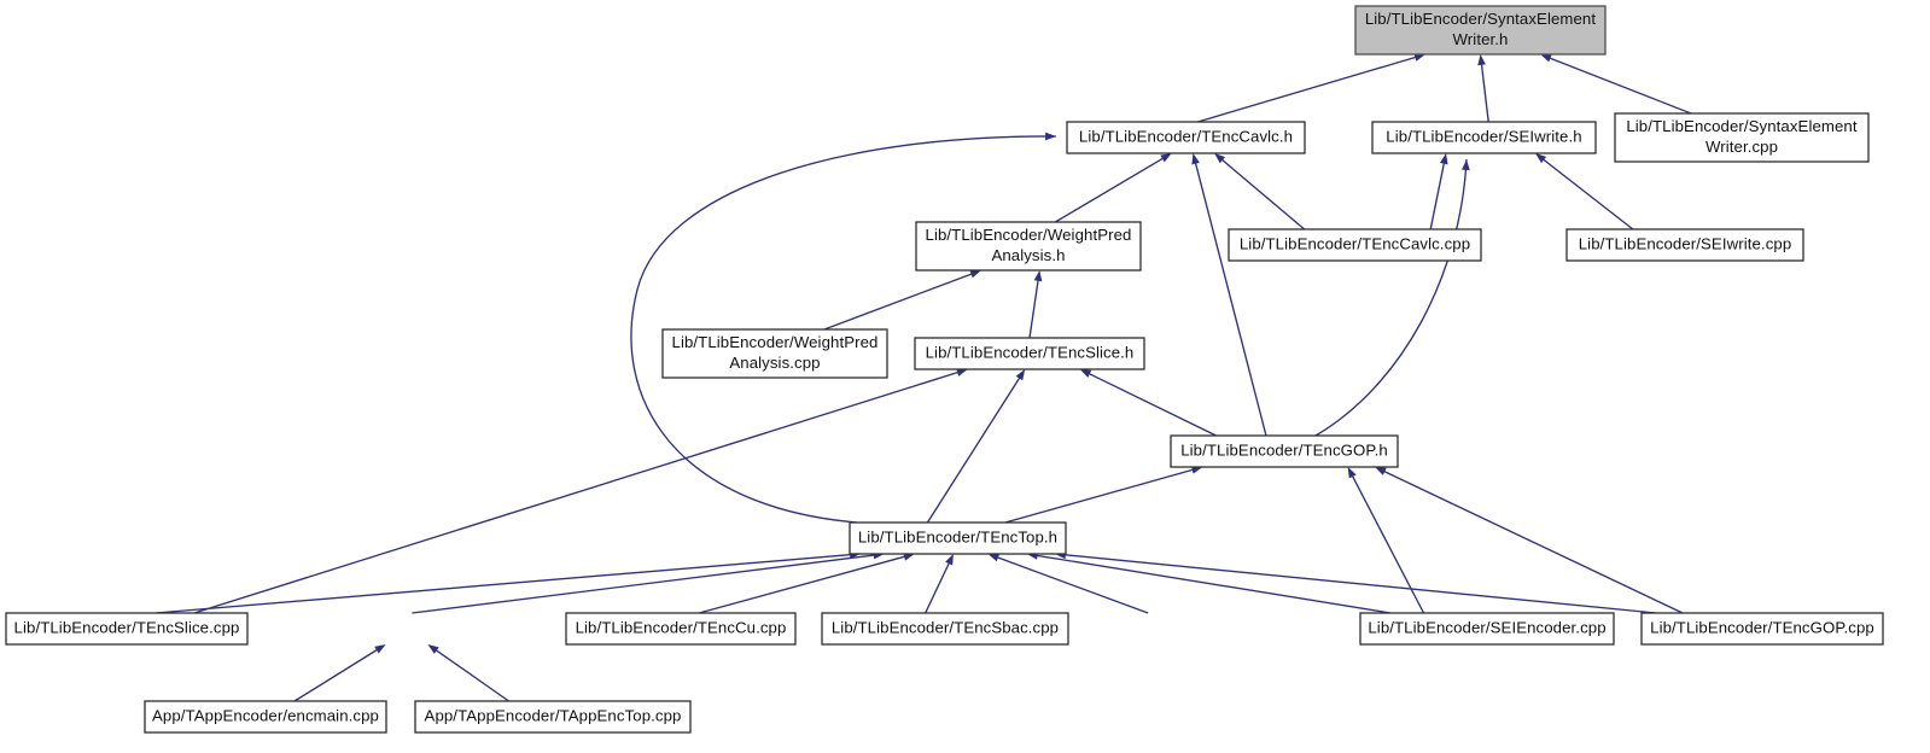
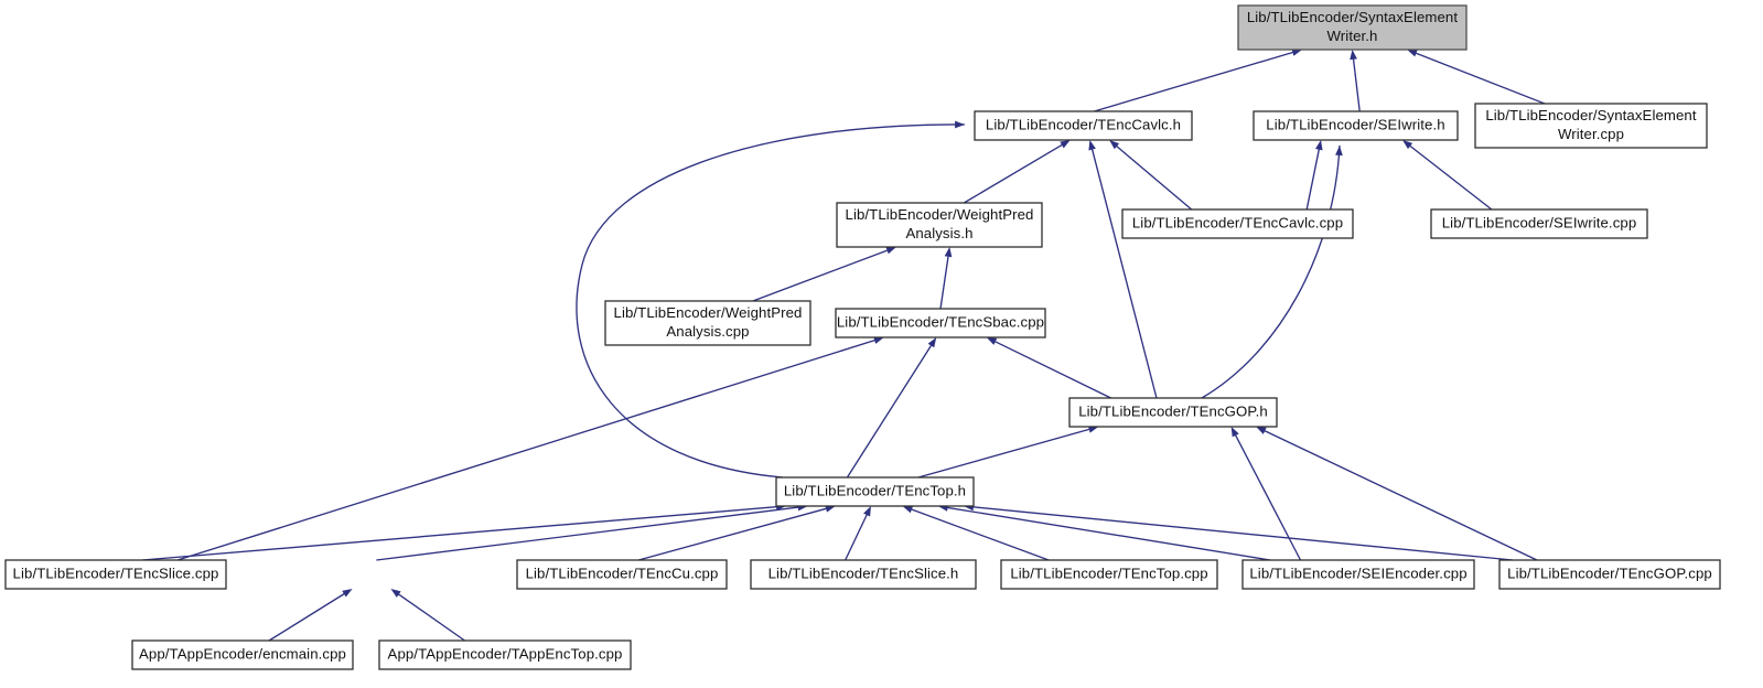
  Lib/TLibEncoder/SyntaxElement
  Writer.h
  Lib/TLibEncoder/TEncCavlc.h
  Lib/TLibEncoder/SEIwrite.h
  Lib/TLibEncoder/SyntaxElement
  Writer.cpp
  Lib/TLibEncoder/WeightPred
  Analysis.h
  Lib/TLibEncoder/TEncCavlc.cpp
  Lib/TLibEncoder/SEIwrite.cpp
  Lib/TLibEncoder/WeightPred
  Analysis.cpp
- Lib/TLibEncoder/TEncSlice.h
+ Lib/TLibEncoder/TEncSbac.cpp
  Lib/TLibEncoder/TEncGOP.h
  Lib/TLibEncoder/TEncTop.h
  Lib/TLibEncoder/TEncSlice.cpp
  Lib/TLibEncoder/TEncCu.cpp
- Lib/TLibEncoder/TEncSbac.cpp
+ Lib/TLibEncoder/TEncSlice.h
+ Lib/TLibEncoder/TEncTop.cpp
  Lib/TLibEncoder/SEIEncoder.cpp
  Lib/TLibEncoder/TEncGOP.cpp
  App/TAppEncoder/encmain.cpp
  App/TAppEncoder/TAppEncTop.cpp
